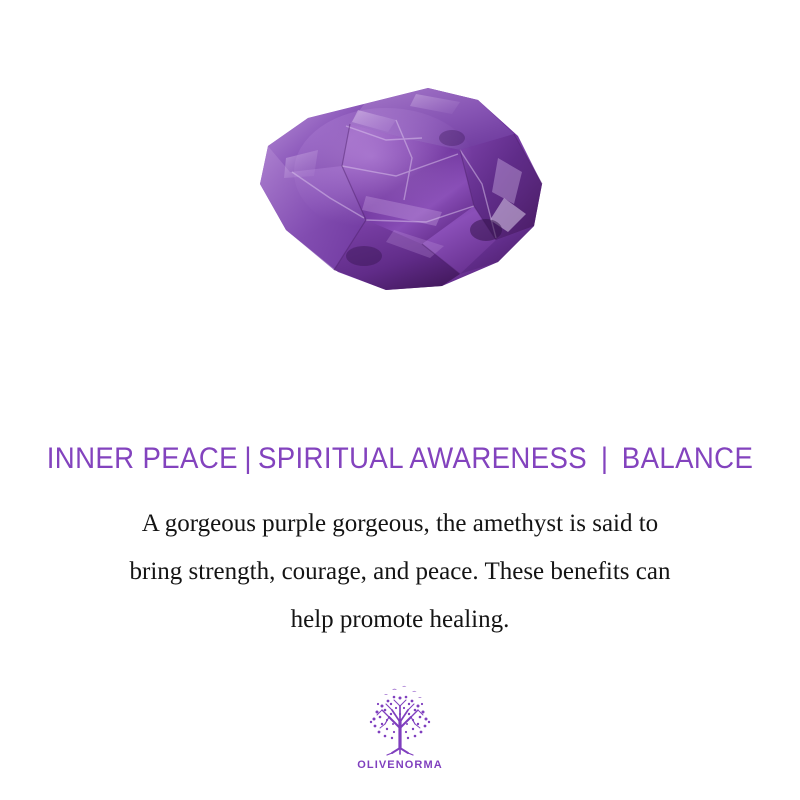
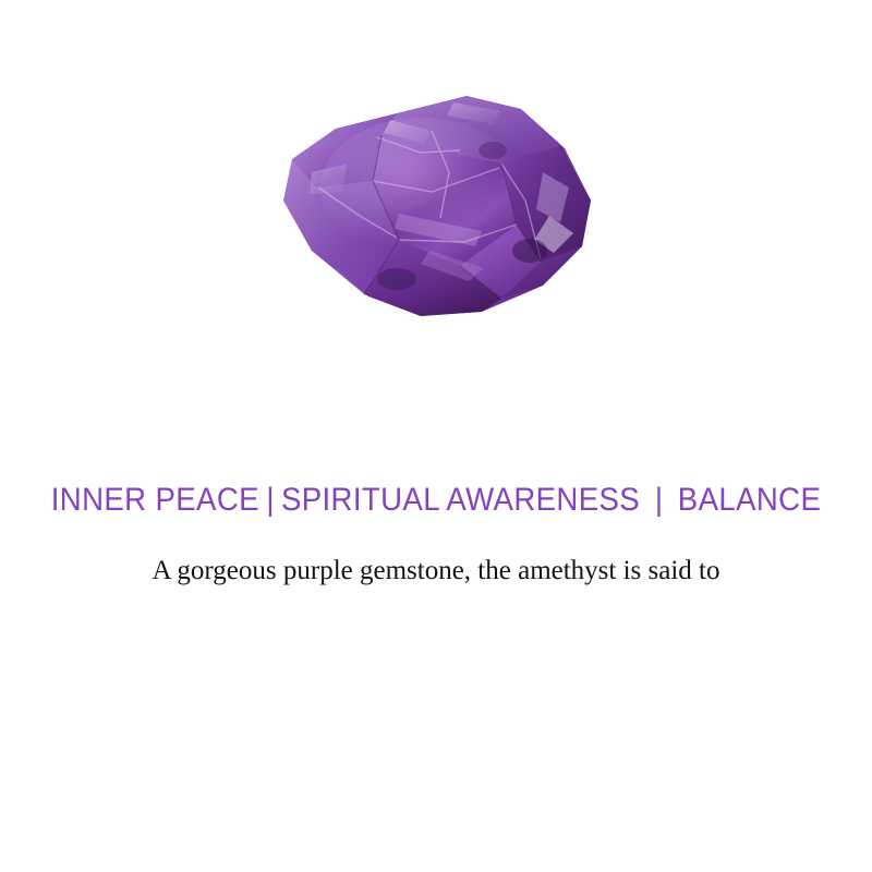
  INNER PEACE | SPIRITUAL AWARENESS | BALANCE
- A gorgeous purple gorgeous, the amethyst is said to
+ A gorgeous purple gemstone, the amethyst is said to
- bring strength, courage, and peace. These benefits can
- help promote healing.
- OLIVENORMA
